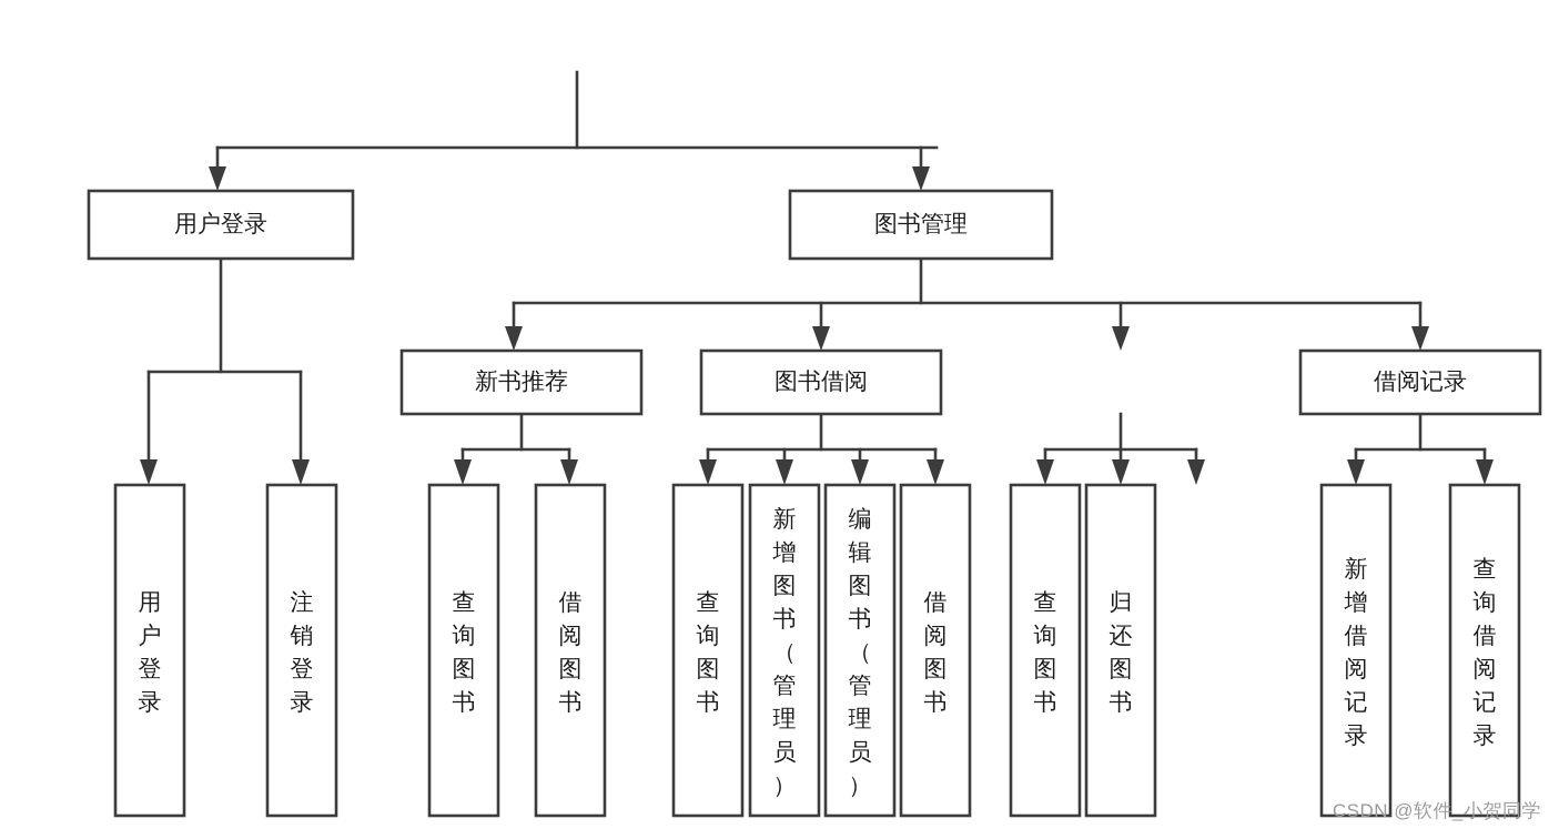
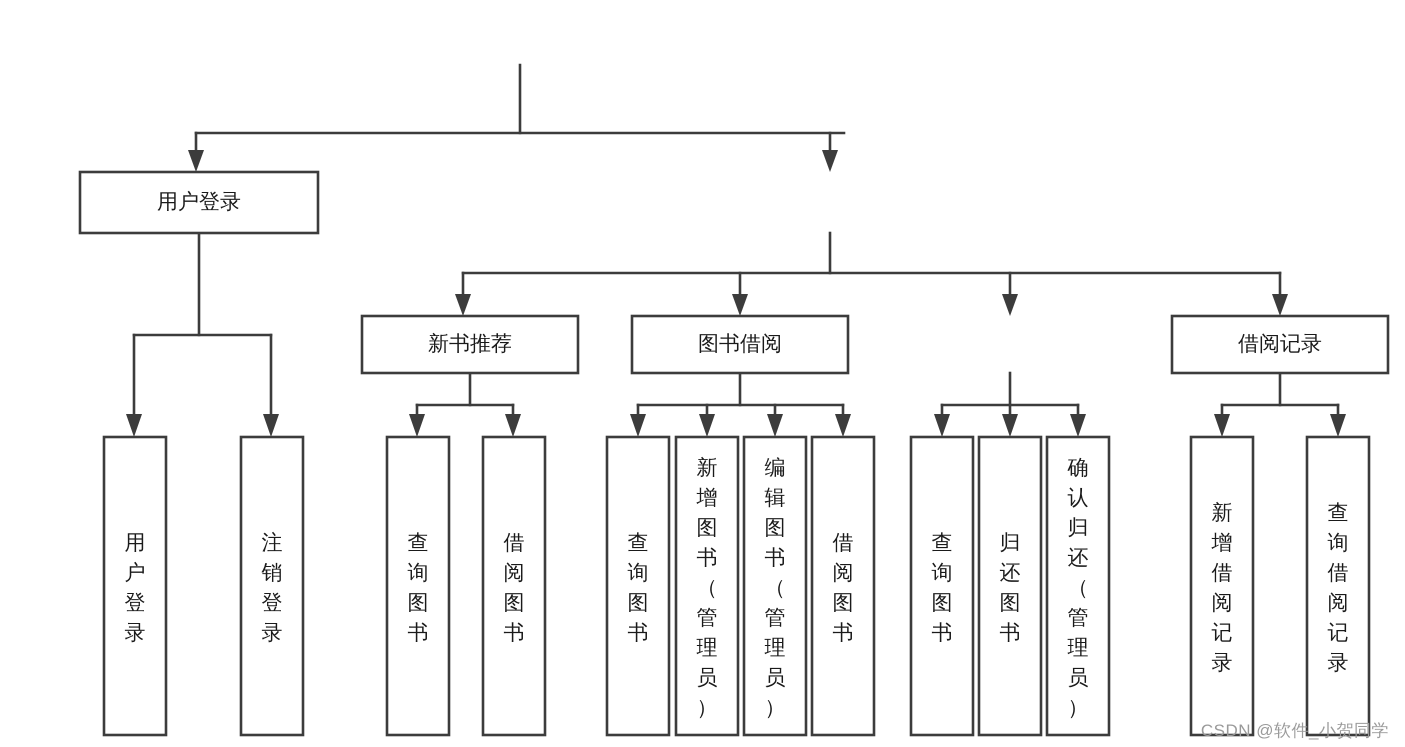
  用户登录
- 图书管理
  新书推荐
  图书借阅
  借阅记录
  用户登录
  注销登录
  查询图书
  借阅图书
  查询图书
  新增图书（管理员）
  编辑图书（管理员）
  借阅图书
  查询图书
  归还图书
+ 确认归还（管理员）
  新增借阅记录
  查询借阅记录
  CSDN @软件_小贺同学
